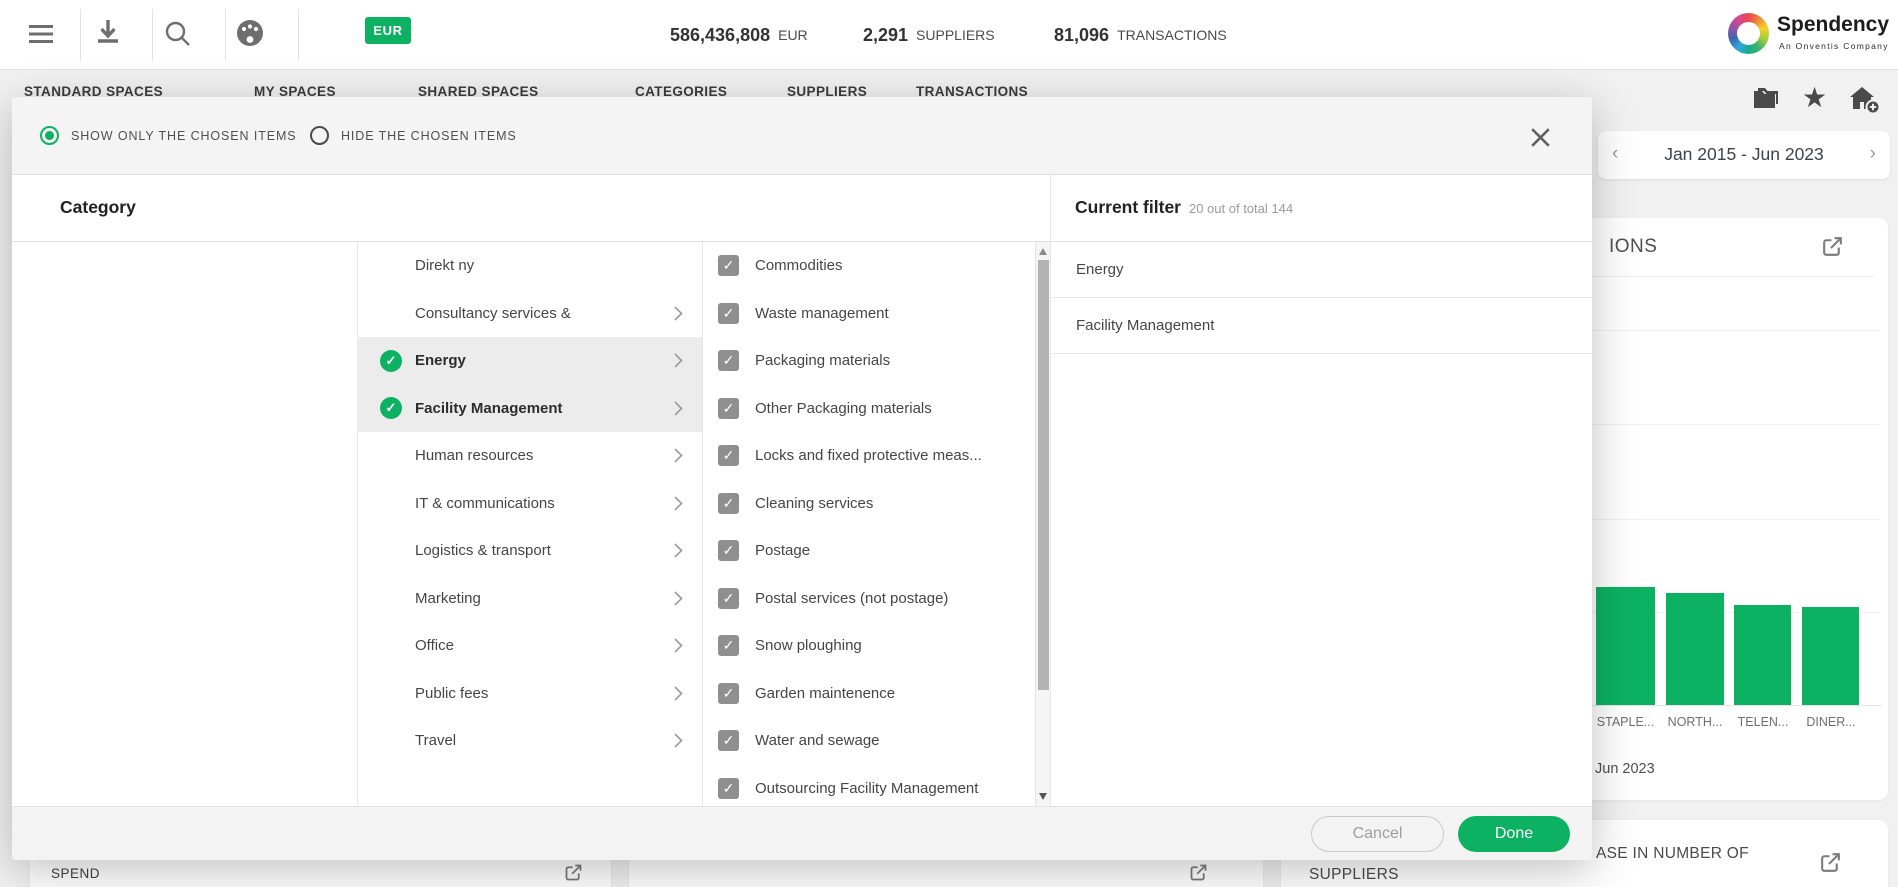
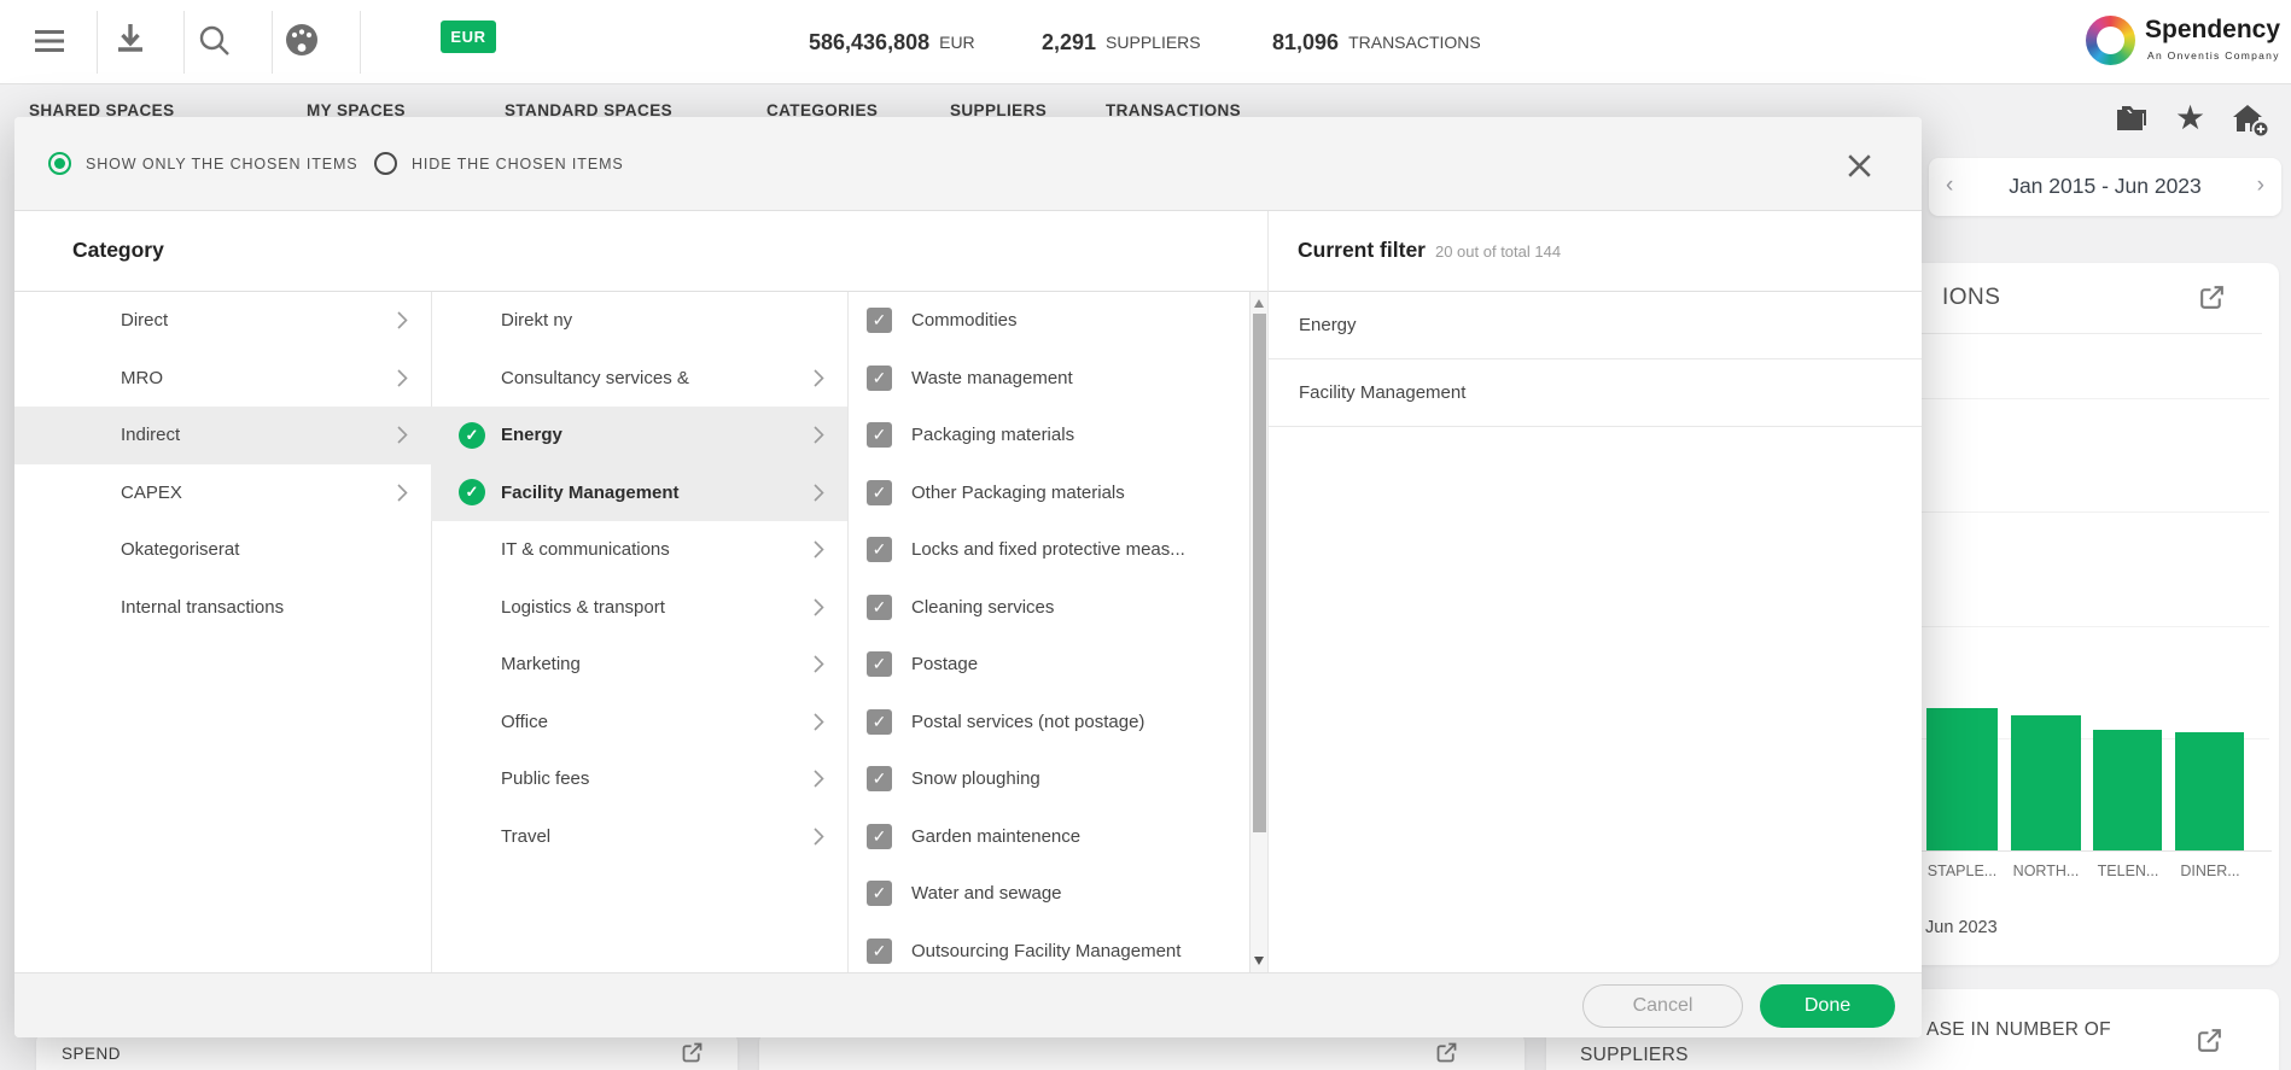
- STANDARD SPACES
+ SHARED SPACES
  MY SPACES
- SHARED SPACES
+ STANDARD SPACES
  CATEGORIES
  SUPPLIERS
  TRANSACTIONS
  ★
  ‹
  Jan 2015 - Jun 2023
  ›
  IONS
  STAPLE...
  NORTH...
  TELEN...
  DINER...
  Jun 2023
  ASE IN NUMBER OF
  SUPPLIERS
  SPEND
  EUR
  586,436,808
  EUR
  2,291
  SUPPLIERS
  81,096
  TRANSACTIONS
  Spendency
  An Onventis Company
  SHOW ONLY THE CHOSEN ITEMS
  HIDE THE CHOSEN ITEMS
  Category
  Current filter 20 out of total 144
+ Direct
+ MRO
+ Indirect
+ CAPEX
+ Okategoriserat
+ Internal transactions
  Direkt ny
  Consultancy services &
  ✓
  Energy
  ✓
  Facility Management
- Human resources
  IT & communications
  Logistics & transport
  Marketing
  Office
  Public fees
  Travel
  ✓
  Commodities
  ✓
  Waste management
  ✓
  Packaging materials
  ✓
  Other Packaging materials
  ✓
  Locks and fixed protective meas...
  ✓
  Cleaning services
  ✓
  Postage
  ✓
  Postal services (not postage)
  ✓
  Snow ploughing
  ✓
  Garden maintenence
  ✓
  Water and sewage
  ✓
  Outsourcing Facility Management
  Energy
  Facility Management
  Cancel
  Done
